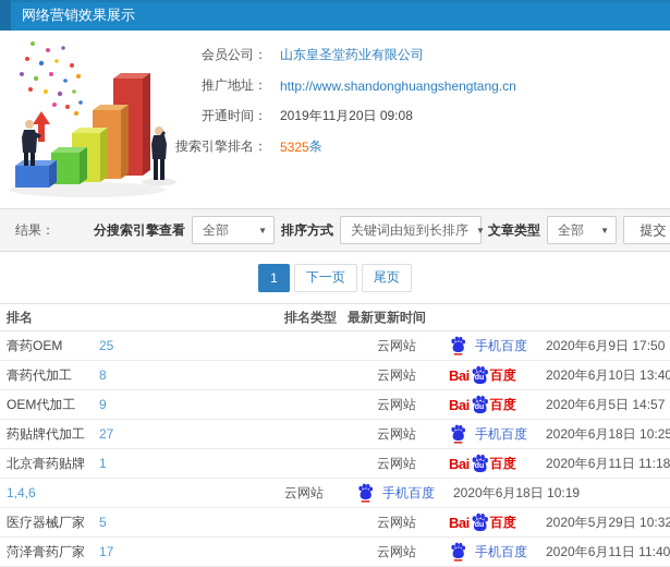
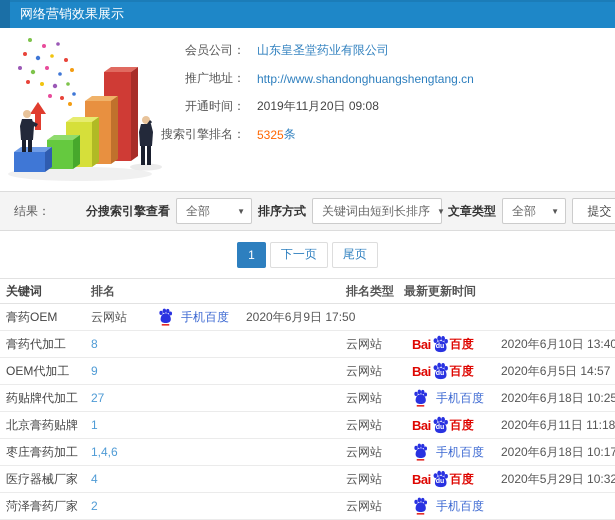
  网络营销效果展示
  会员公司：
  山东皇圣堂药业有限公司
  推广地址：
  http://www.shandonghuangshengtang.cn
  开通时间：
  2019年11月20日 09:08
  搜索引擎排名：
  5325
  条
  结果：
  分搜索引擎查看
  全部
  ▼
  排序方式
  关键词由短到长排序
  ▼
  文章类型
  全部
  ▼
  提交
  1
  下一页
  尾页
+ 关键词
  排名
  排名类型
  最新更新时间
  膏药OEM
- 25
  云网站
  手机百度
  2020年6月9日 17:50
  膏药代加工
  8
  云网站
  Bai
  百度
  2020年6月10日 13:40
  OEM代加工
  9
  云网站
  Bai
  百度
  2020年6月5日 14:57
  药贴牌代加工
  27
  云网站
  手机百度
  2020年6月18日 10:25
  北京膏药贴牌
  1
  云网站
  Bai
  百度
  2020年6月11日 11:18
+ 枣庄膏药加工
  1,4,6
  云网站
  手机百度
- 2020年6月18日 10:19
+ 2020年6月18日 10:17
  医疗器械厂家
- 5
+ 4
  云网站
  Bai
  百度
  2020年5月29日 10:32
  菏泽膏药厂家
- 17
+ 2
  云网站
  手机百度
- 2020年6月11日 11:40
